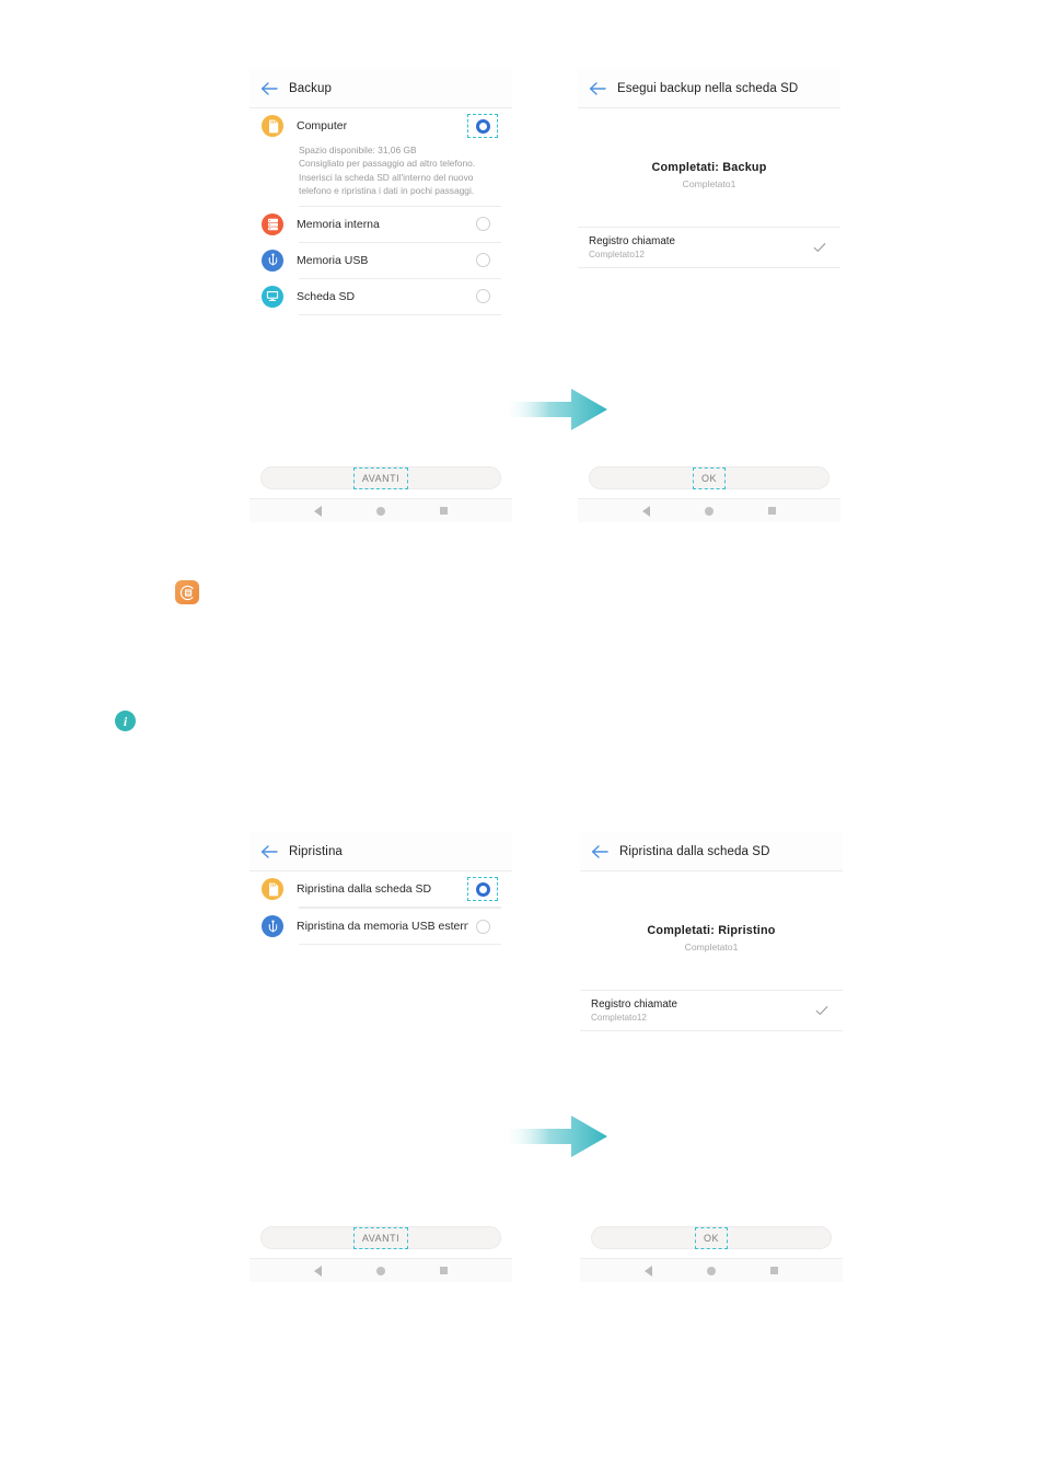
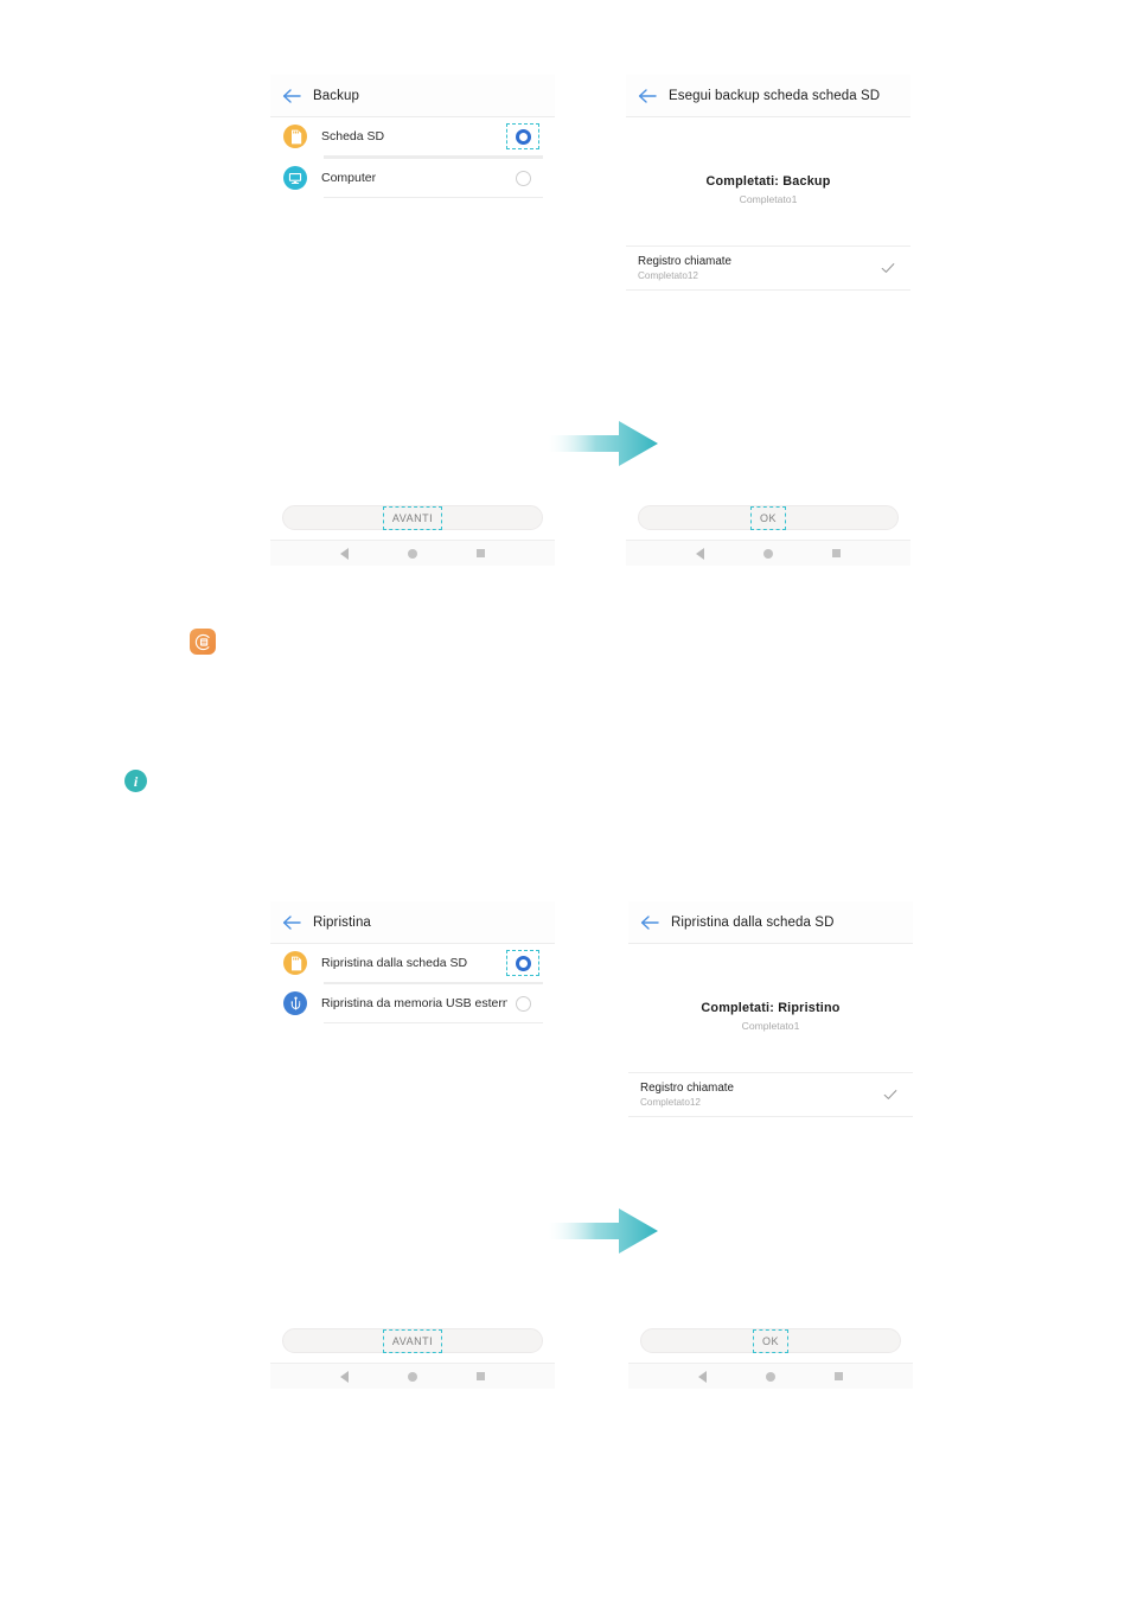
  Backup
- Computer
+ Scheda SD
- Spazio disponibile: 31,06 GB
- Consigliato per passaggio ad altro telefono. Inserisci la scheda SD all'interno del nuovo telefono e ripristina i dati in pochi passaggi.
- Memoria interna
- Memoria USB
- Scheda SD
+ Computer
  AVANTI
- Esegui backup nella scheda SD
+ Esegui backup scheda scheda SD
  Completati: Backup
  Completato1
  Registro chiamate
  Completato12
  OK
  i
  Ripristina
  Ripristina dalla scheda SD
  Ripristina da memoria USB estern
  AVANTI
  Ripristina dalla scheda SD
  Completati: Ripristino
  Completato1
  Registro chiamate
  Completato12
  OK
